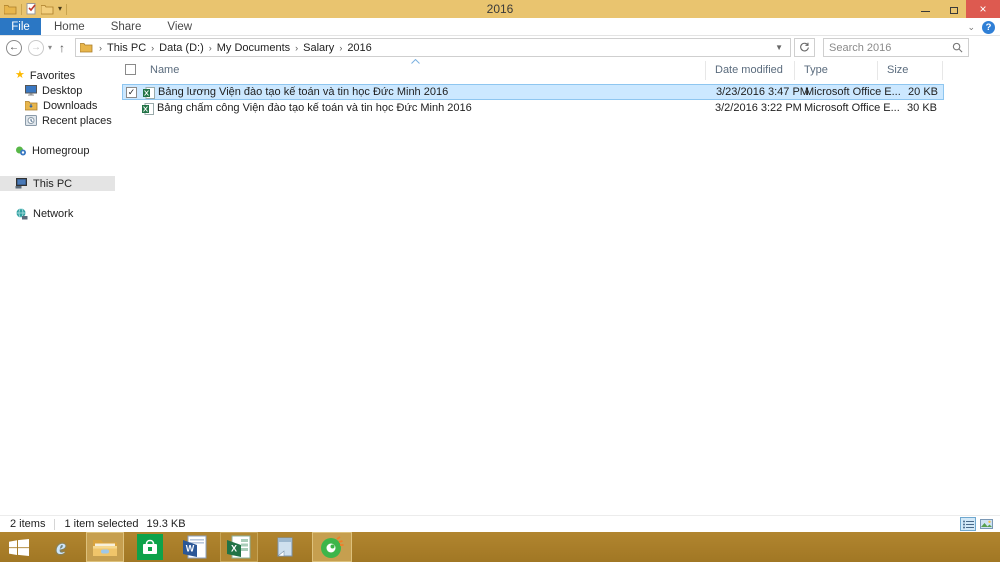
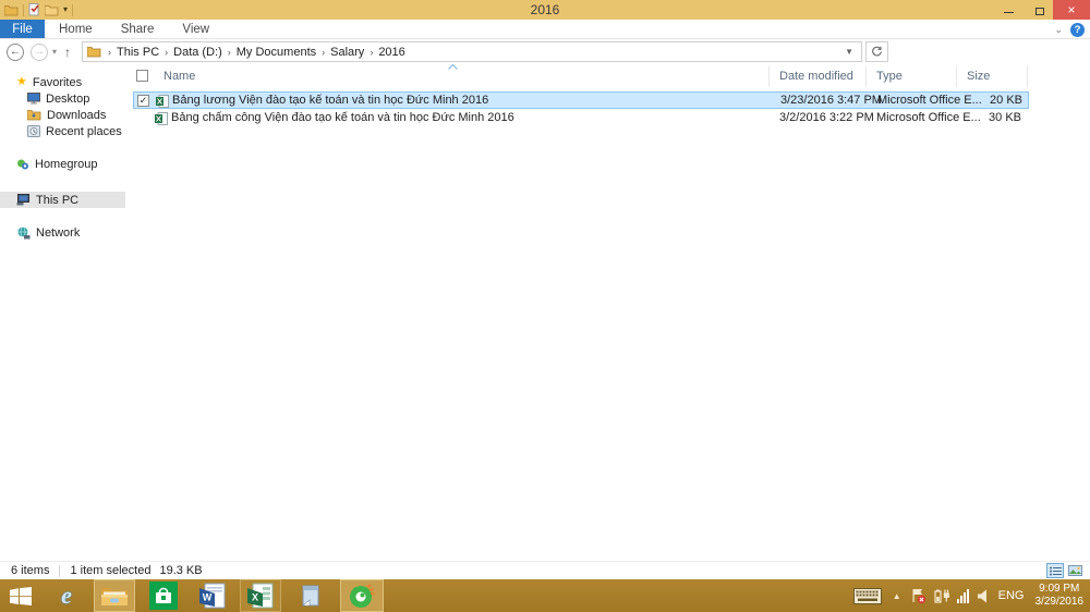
  ▾
  2016
  ×
  File
  Home
  Share
  View
  ⌄
  ?
  ←
  →
  ▾
  ↑
  ›
  This PC
  ›
  Data (D:)
  ›
  My Documents
  ›
  Salary
  ›
  2016
  ▼
- Search 2016
  ★
  Favorites
  Desktop
  Downloads
  Recent places
  Homegroup
  This PC
  Network
  Name
  Date modified
  Type
  Size
  ✓
  Bảng lương Viện đào tạo kế toán và tin học Đức Minh 2016
  3/23/2016 3:47 PM
  Microsoft Office E...
  20 KB
  Bảng chấm công Viện đào tạo kế toán và tin học Đức Minh 2016
  3/2/2016 3:22 PM
  Microsoft Office E...
  30 KB
- 2 items
+ 6 items
  1 item selected
  19.3 KB
  e
  W
  X
+ ▲
+ ENG
+ 9:09 PM
+ 3/29/2016
